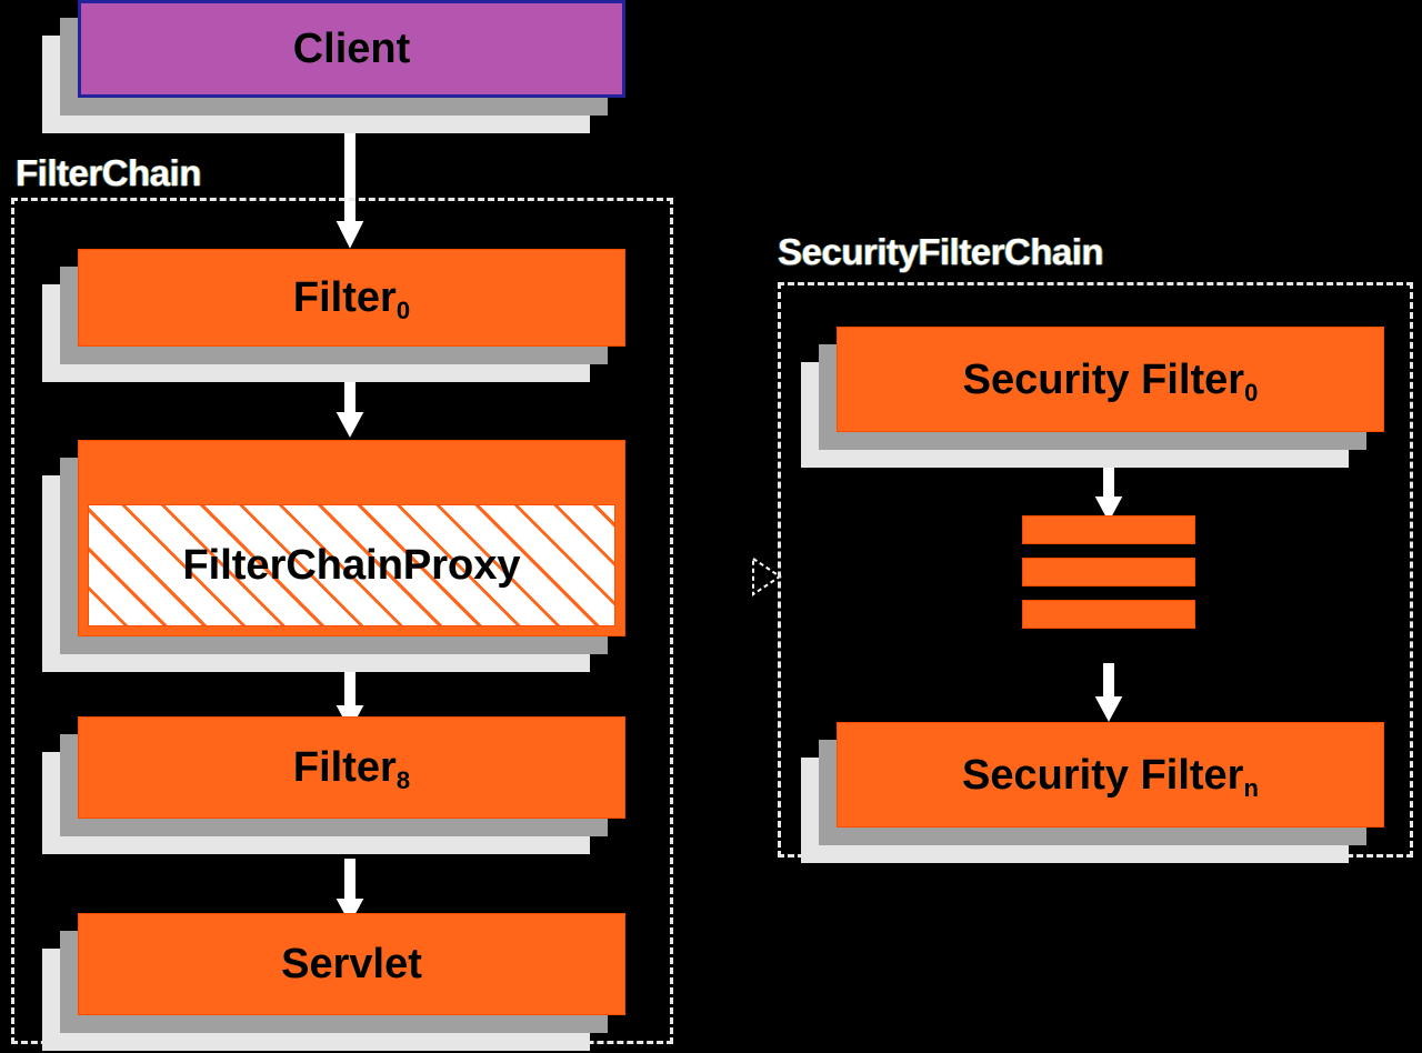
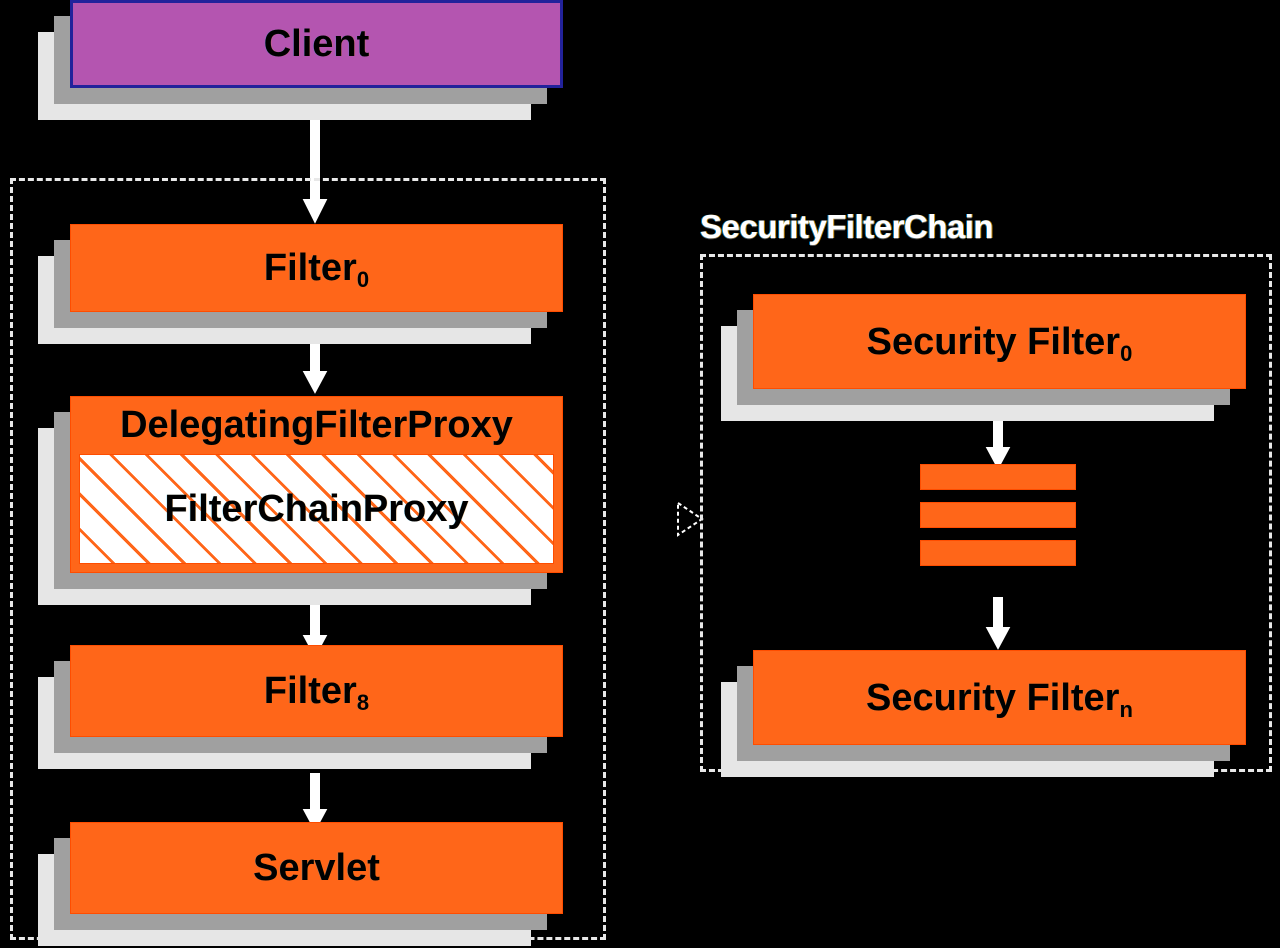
- FilterChain
  SecurityFilterChain
  Client
  Filter0
+ DelegatingFilterProxy
  FilterChainProxy
  Filter8
  Servlet
  Security Filter0
  Security Filtern
